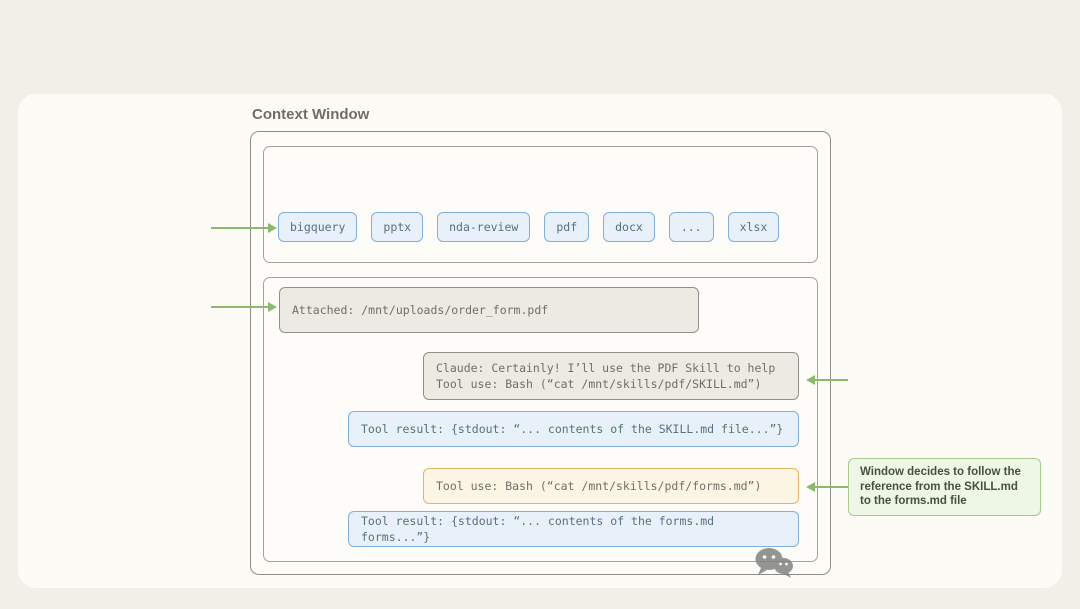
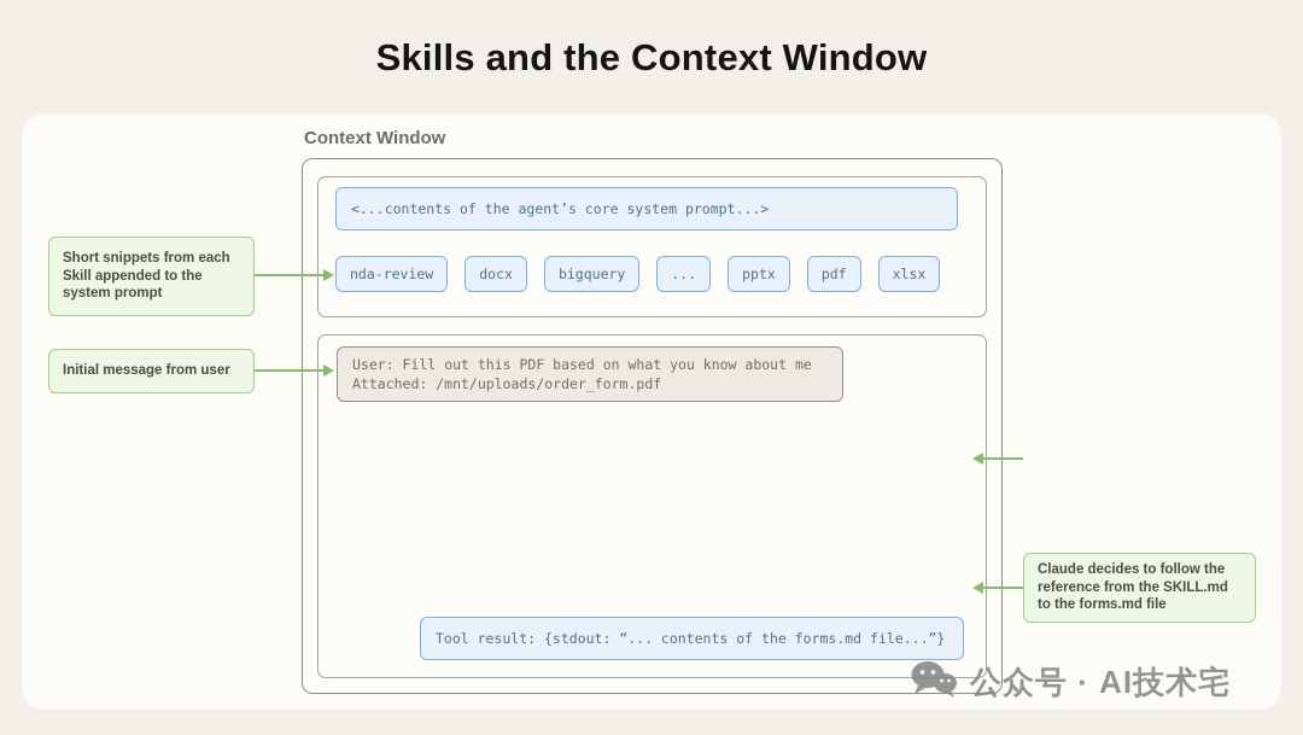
+ Skills and the Context Window
  Context Window
+ <...contents of the agent’s core system prompt...>
- bigquery
+ nda-review
- pptx
+ docx
- nda-review
+ bigquery
- pdf
+ ...
- docx
+ pptx
- ...
+ pdf
  xlsx
+ User: Fill out this PDF based on what you know about me
  Attached: /mnt/uploads/order_form.pdf
- Claude: Certainly! I’ll use the PDF Skill to help
- Tool use: Bash (“cat /mnt/skills/pdf/SKILL.md”)
- Tool result: {stdout: “... contents of the SKILL.md file...”}
- Tool use: Bash (“cat /mnt/skills/pdf/forms.md”)
- Tool result: {stdout: “... contents of the forms.md forms...”}
+ Tool result: {stdout: “... contents of the forms.md file...”}
+ Short snippets from each Skill appended to the system prompt
+ Initial message from user
- Window decides to follow the reference from the SKILL.md to the forms.md file
+ Claude decides to follow the reference from the SKILL.md to the forms.md file
+ 公众号 · AI技术宅
